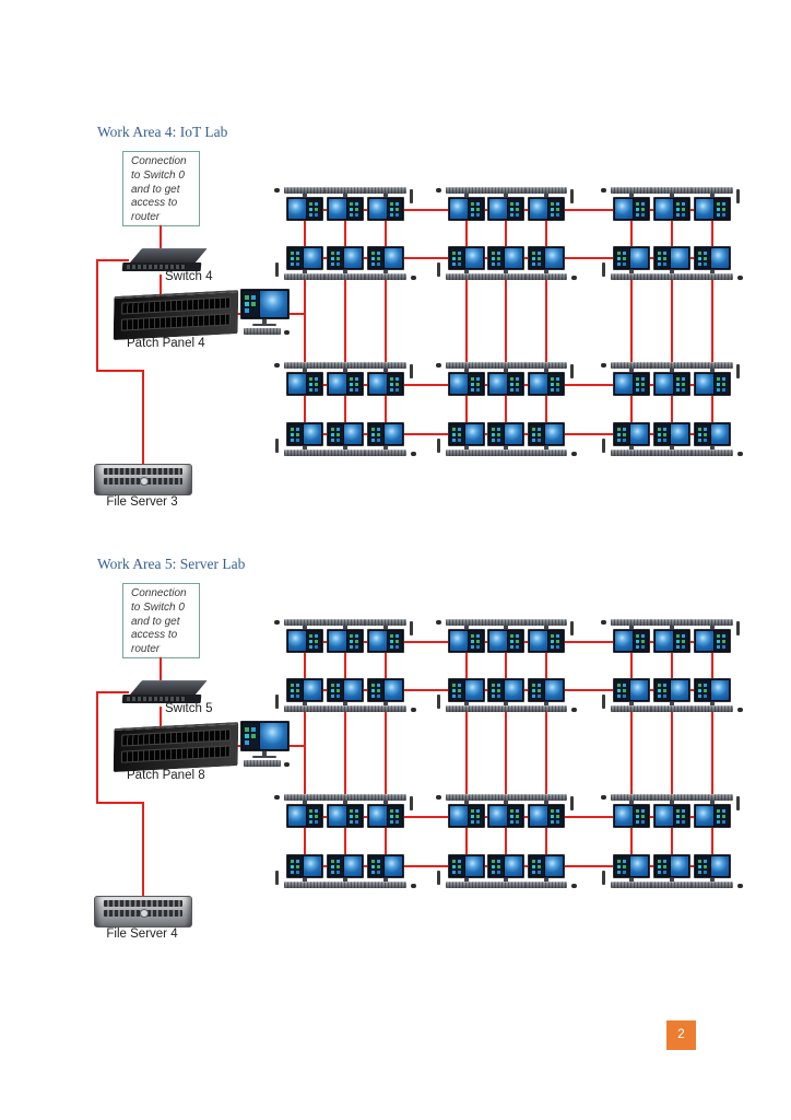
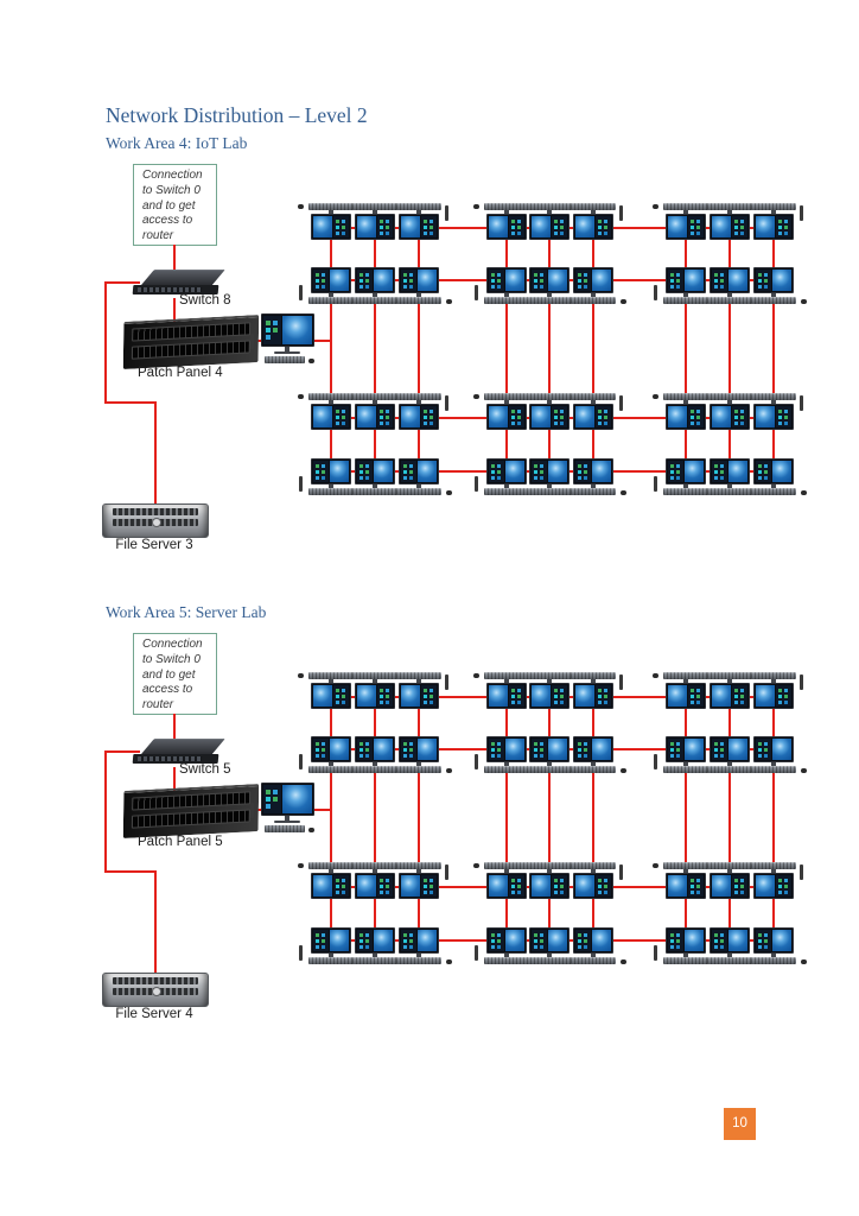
+ Network Distribution – Level 2
  Work Area 4: IoT Lab
  Connection
  to Switch 0
  and to get
  access to
  router
- Switch 4
+ Switch 8
  Patch Panel 4
  File Server 3
  Work Area 5: Server Lab
  Connection
  to Switch 0
  and to get
  access to
  router
  Switch 5
- Patch Panel 8
+ Patch Panel 5
  File Server 4
- 2
+ 10
